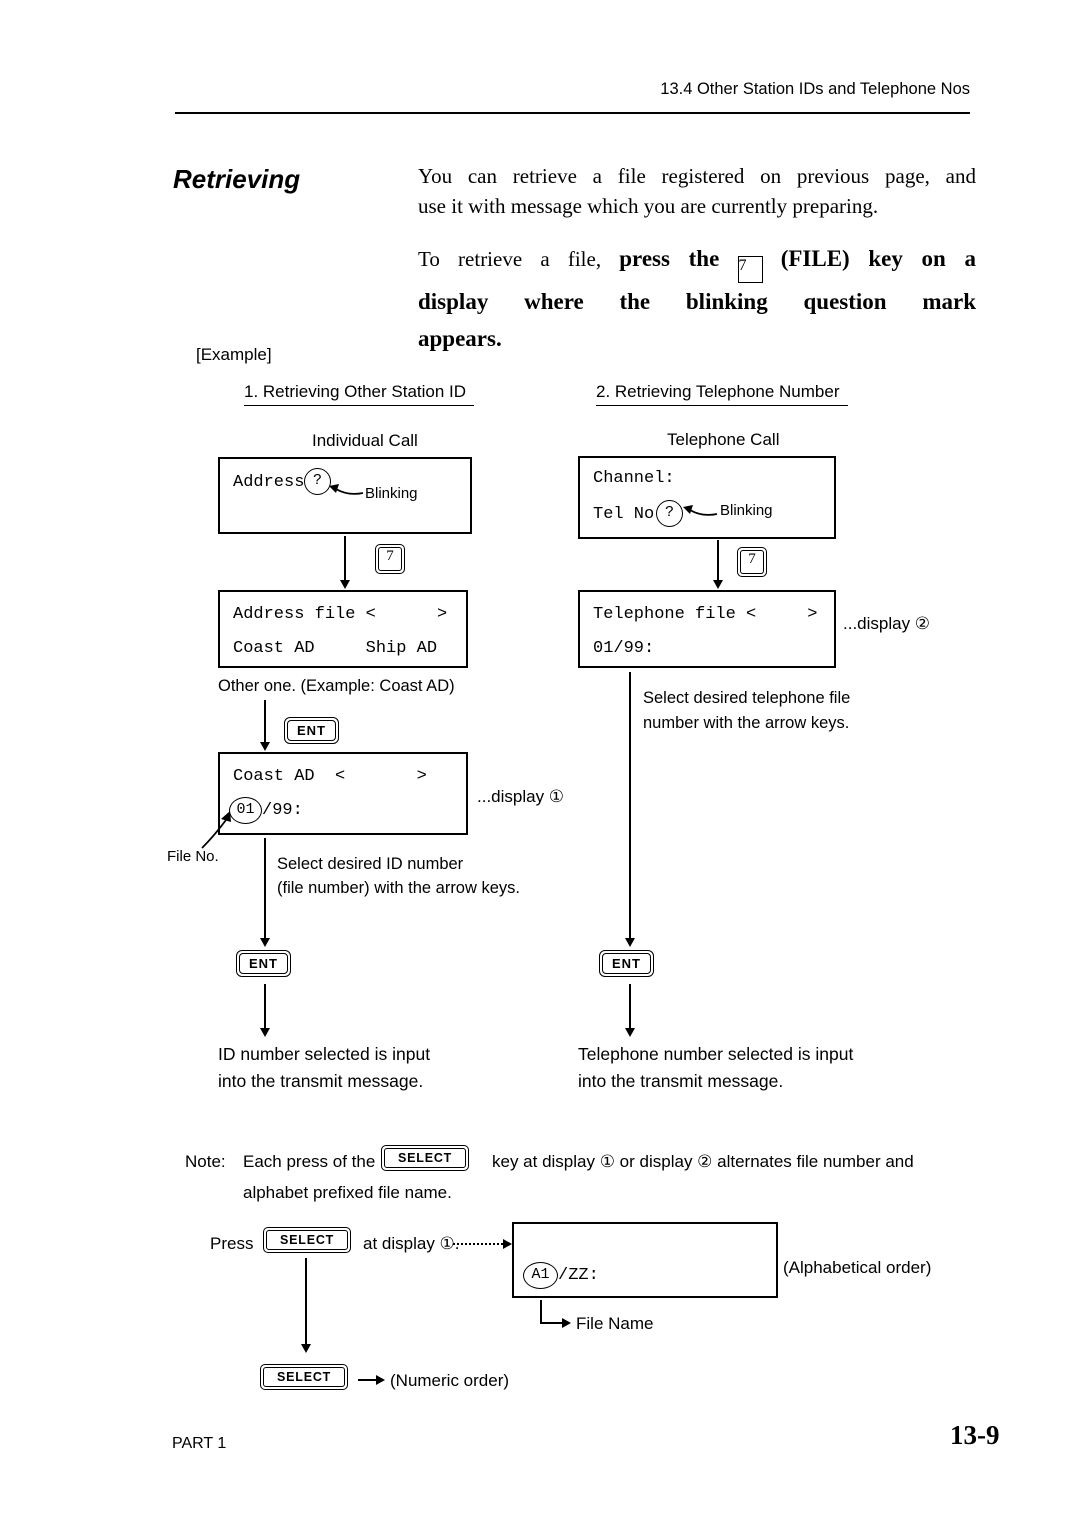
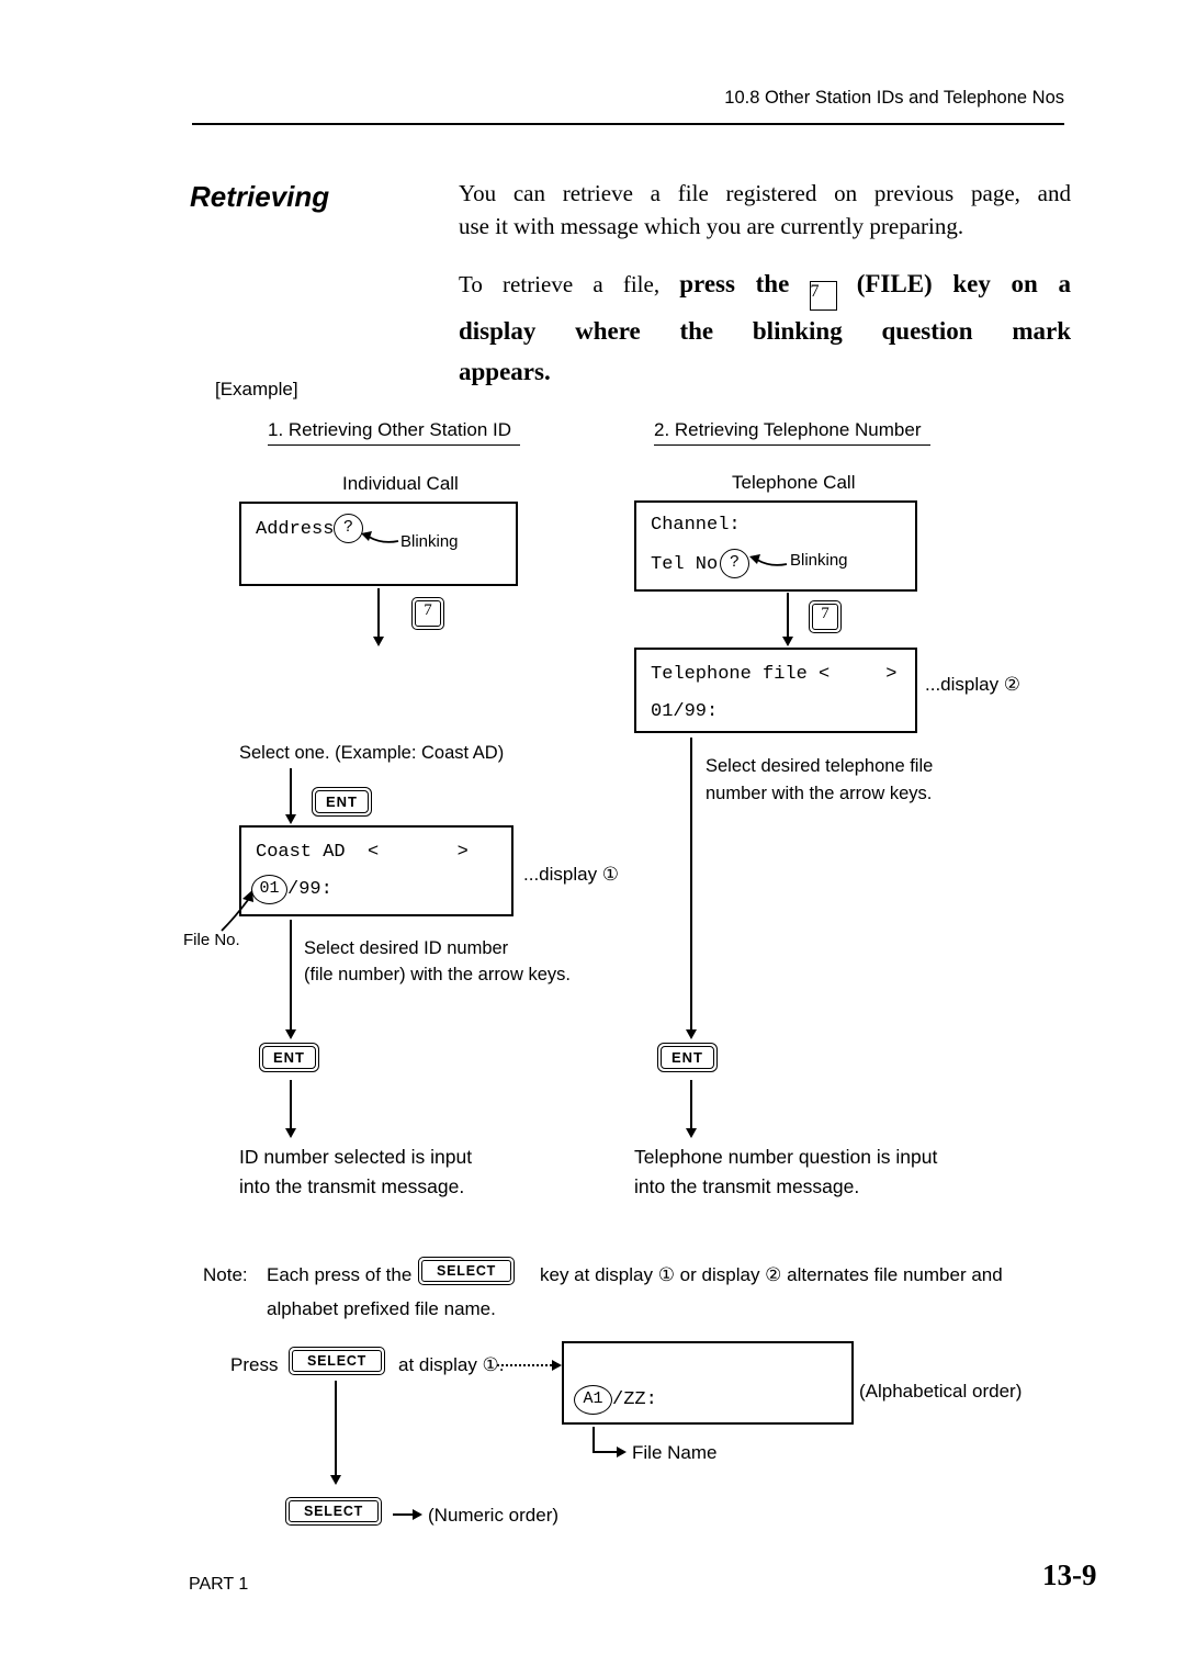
- 13.4 Other Station IDs and Telephone Nos
+ 10.8 Other Station IDs and Telephone Nos
  Retrieving
  You can retrieve a file registered on previous page, and
  use it with message which you are currently preparing.
  To retrieve a file, press the 7 (FILE) key on a
  display where the blinking question mark
  appears.
  [Example]
  1. Retrieving Other Station ID
  2. Retrieving Telephone Number
  Individual Call
  Telephone Call
  Address
  ?
  Blinking
  Channel:
  Tel No
  ?
  Blinking
  7
  7
- Address file < >
- Coast AD Ship AD
  Telephone file < >
  01/99:
  ...display ②
- Other one. (Example: Coast AD)
+ Select one. (Example: Coast AD)
  Select desired telephone file
  number with the arrow keys.
  ENT
  Coast AD < >
  01
  /99:
  ...display ①
  File No.
  Select desired ID number
  (file number) with the arrow keys.
  ENT
  ENT
  ID number selected is input
  into the transmit message.
- Telephone number selected is input
+ Telephone number question is input
  into the transmit message.
  Note:
  Each press of the
  SELECT
  key at display ① or display ② alternates file number and
  alphabet prefixed file name.
  Press
  SELECT
  at display ①.
  A1
  /ZZ:
  (Alphabetical order)
  File Name
  SELECT
  (Numeric order)
  PART 1
  13-9
